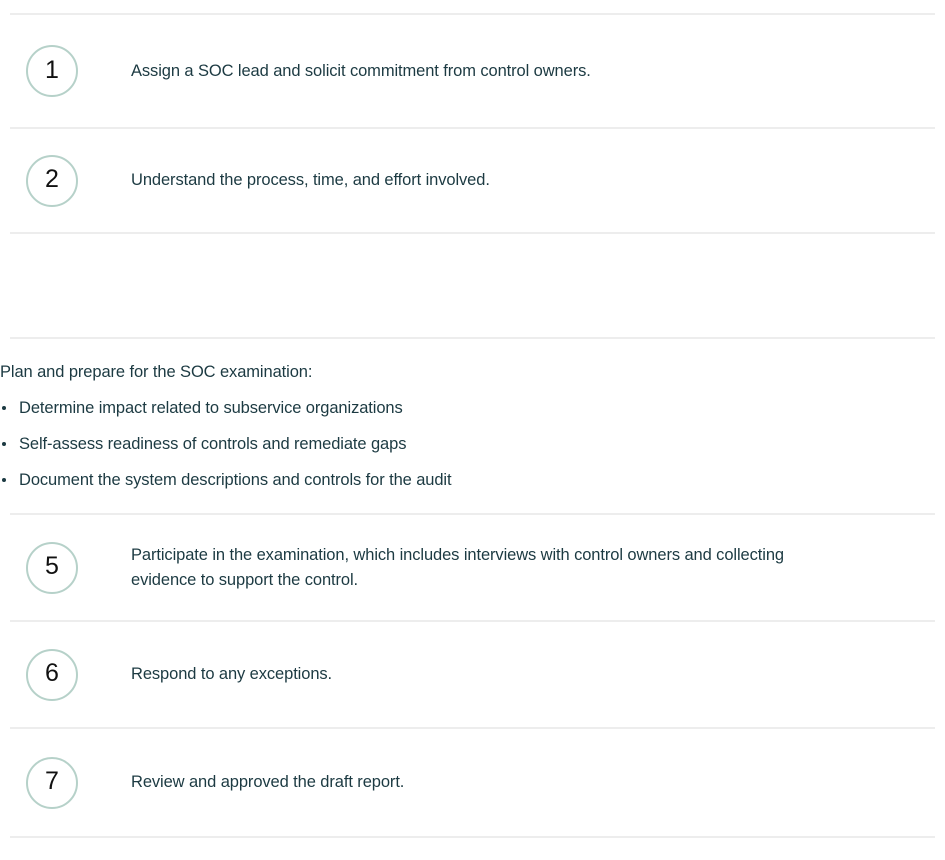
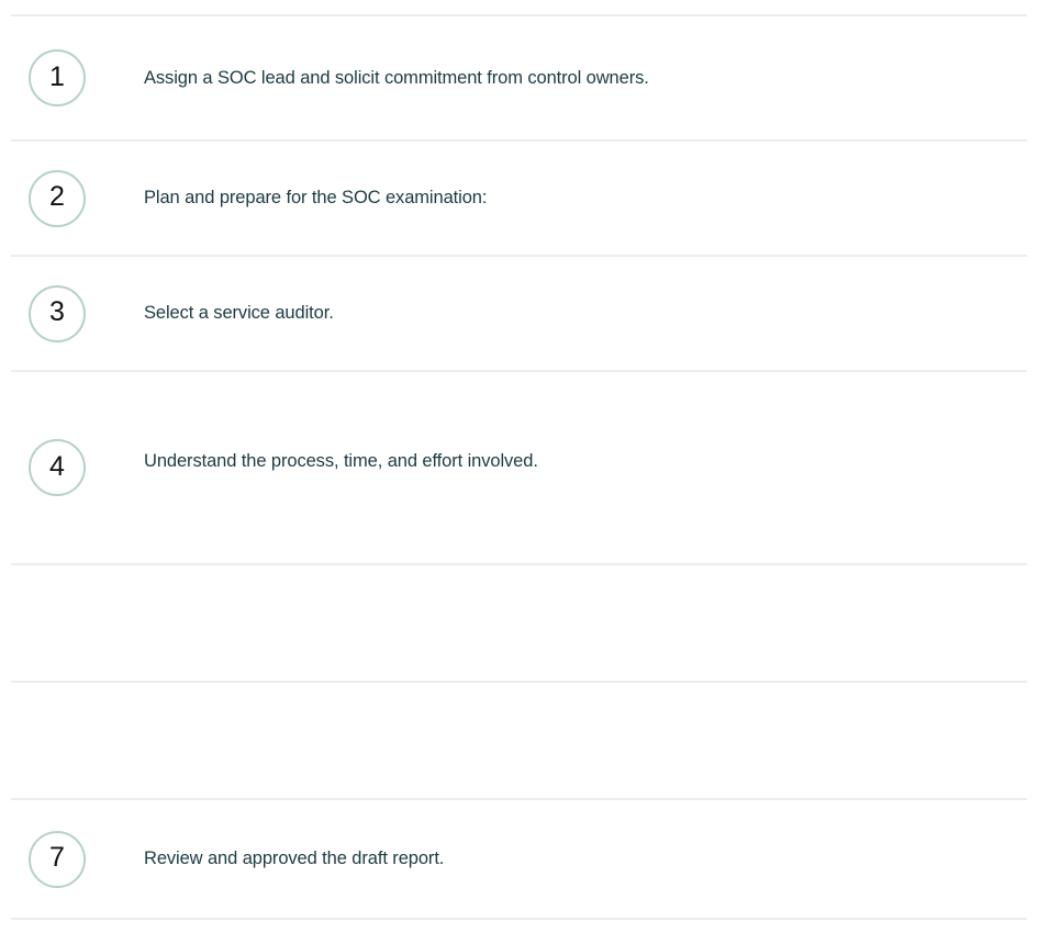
  1
  Assign a SOC lead and solicit commitment from control owners.
  2
- Understand the process, time, and effort involved.
+ Plan and prepare for the SOC examination:
+ 3
+ Select a service auditor.
+ 4
- Plan and prepare for the SOC examination:
+ Understand the process, time, and effort involved.
- Determine impact related to subservice organizations
- Self-assess readiness of controls and remediate gaps
- Document the system descriptions and controls for the audit
- 5
- Participate in the examination, which includes interviews with control owners and collecting evidence to support the control.
- 6
- Respond to any exceptions.
  7
  Review and approved the draft report.
